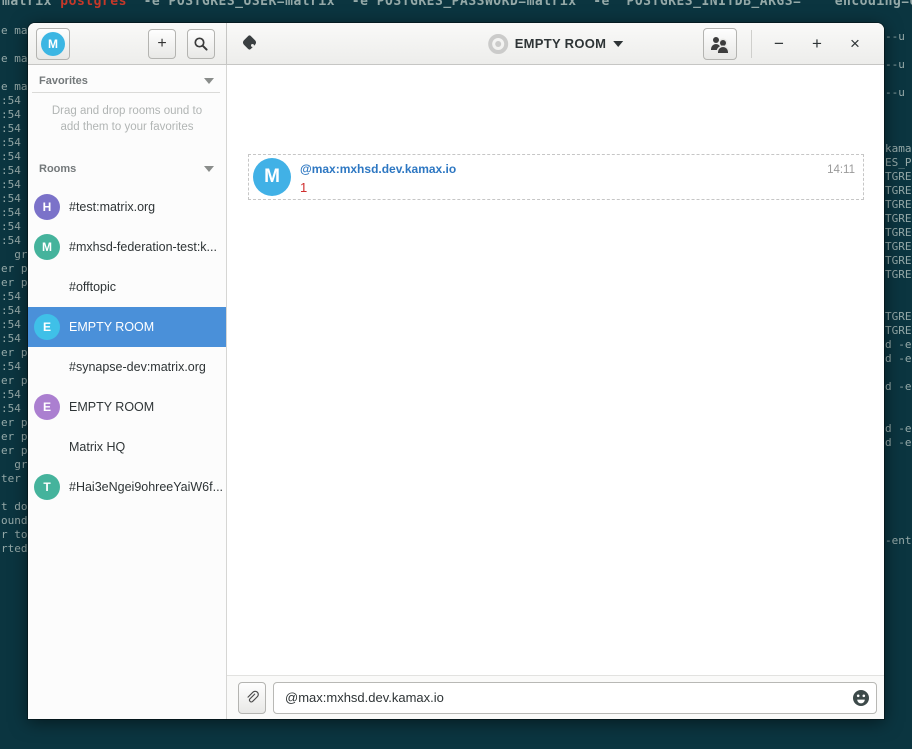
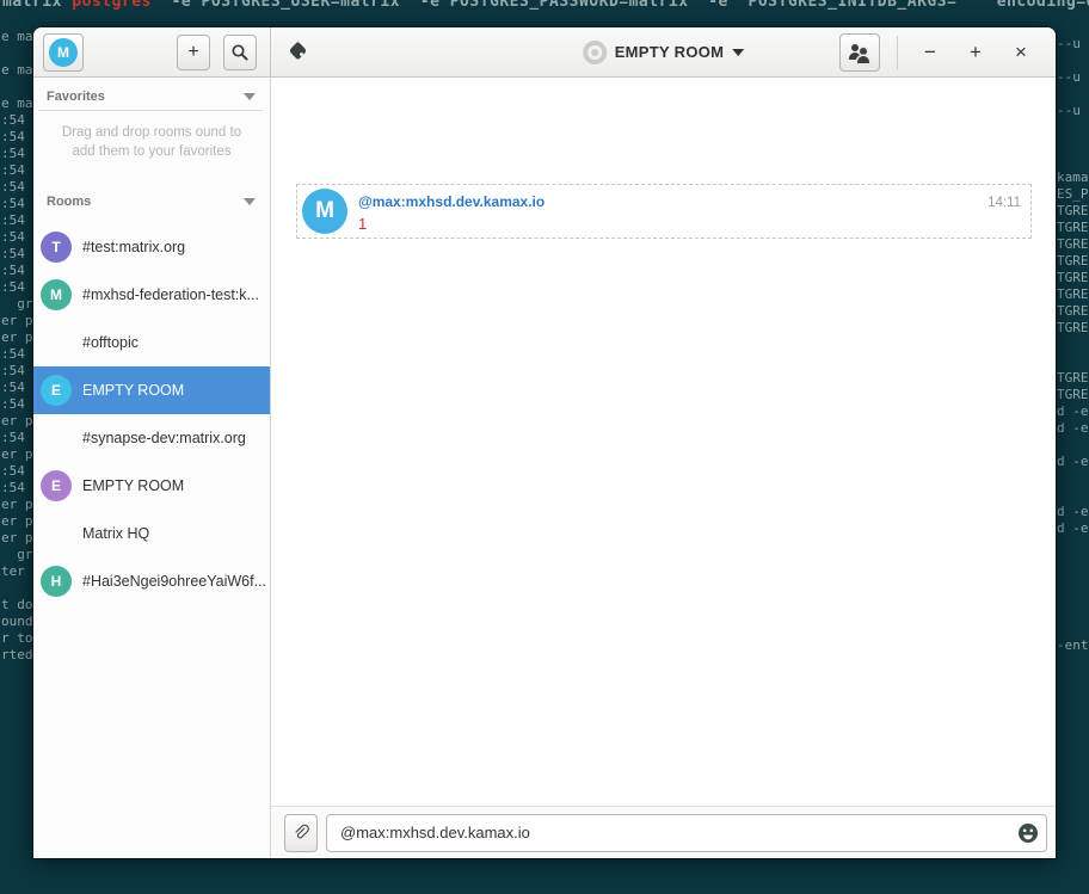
  matrix postgres -e POSTGRES_USER=matrix -e POSTGRES_PASSWORD=matrix -e POSTGRES_INITDB_ARGS= encoding=
  e ma
  e ma
  e ma
  :54
  :54
  :54
  :54
  :54
  :54
  :54
  :54
  :54
  :54
  :54
  gr
  er p
  er p
  :54
  :54
  :54
  :54
  er p
  :54
  er p
  :54
  :54
  er p
  er p
  er p
  gr
  ter
  t do
  ound
  r to
  rted
  --u
  --u
  --u
  kama
  ES_P
  TGRE
  TGRE
  TGRE
  TGRE
  TGRE
  TGRE
  TGRE
  TGRE
  TGRE
  TGRE
  d -e
  d -e
  d -e
  d -e
  d -e
  -ent
  M
  +
  EMPTY ROOM
  −
  +
  ×
  Favorites
  Drag and drop rooms ound to add them to your favorites
  Rooms
- H
+ T
  #test:matrix.org
  M
  #mxhsd-federation-test:k...
  #offtopic
  E
  EMPTY ROOM
  #synapse-dev:matrix.org
  E
  EMPTY ROOM
  Matrix HQ
- T
+ H
  #Hai3eNgei9ohreeYaiW6f...
  M
  @max:mxhsd.dev.kamax.io
  1
  14:11
  @max:mxhsd.dev.kamax.io
